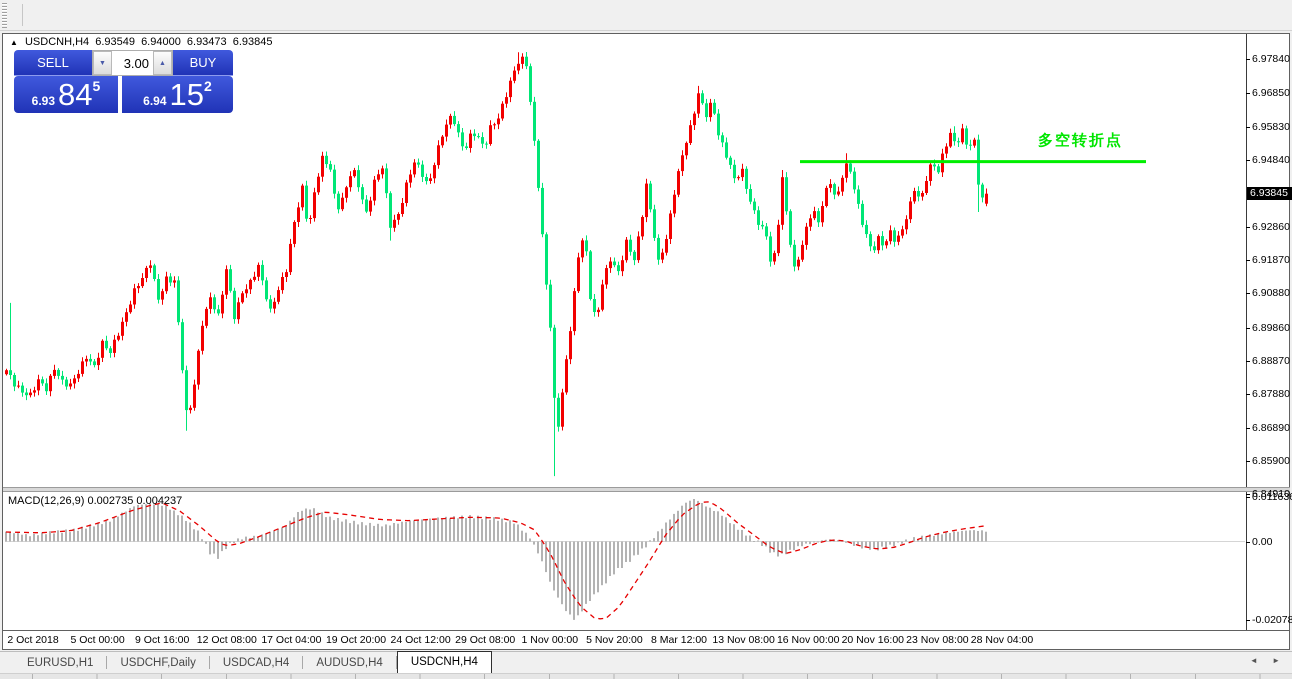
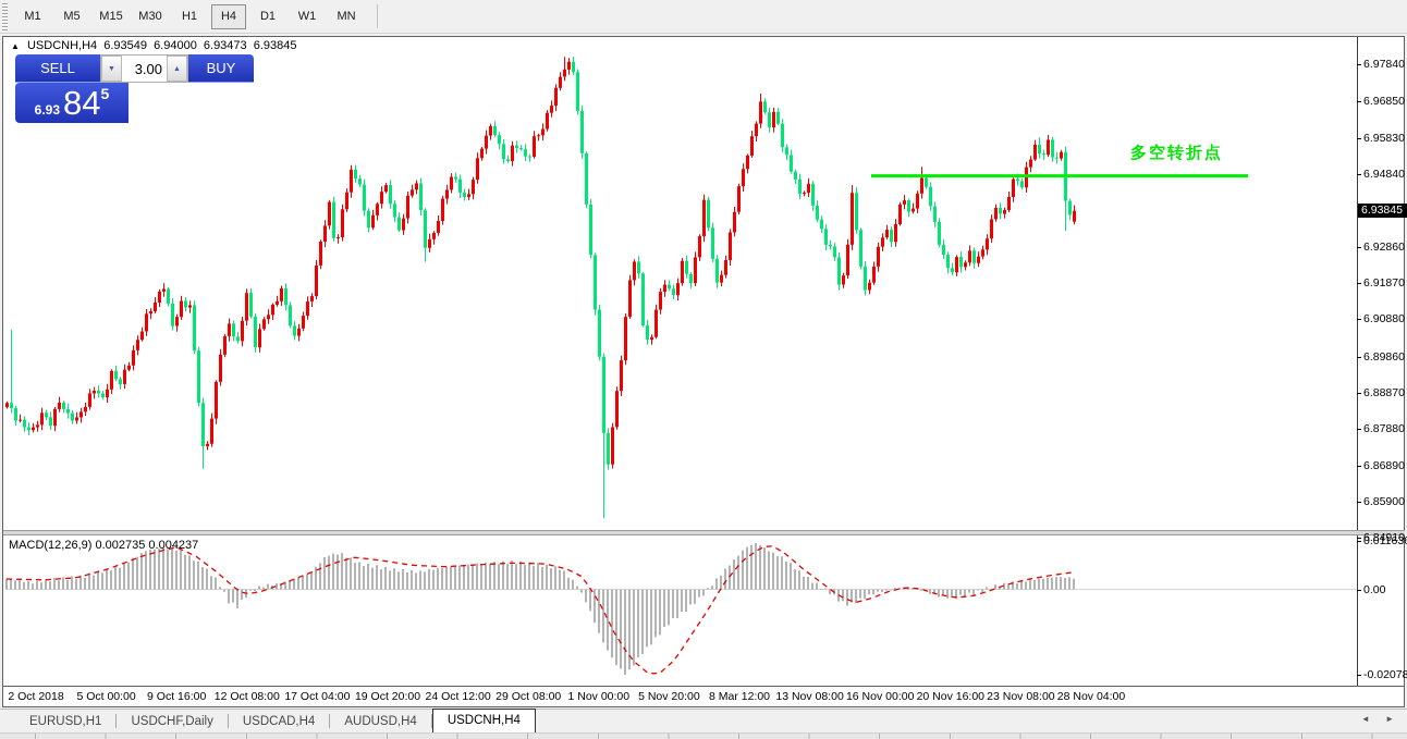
+ M1
+ M5
+ M15
+ M30
+ H1
+ H4
+ D1
+ W1
+ MN
  ▲ USDCNH,H4 6.93549 6.94000 6.93473 6.93845
  SELL
  BUY
  3.00
  6.93
  84
  5
- 6.94
- 15
- 2
  多空转折点
  MACD(12,26,9) 0.002735 0.004237
  6.97840
  6.96850
  6.95830
  6.94840
  6.92860
  6.91870
  6.90880
  6.89860
  6.88870
  6.87880
  6.86890
  6.85900
  6.84910
  6.93845
  0.01163
  0.00
  -0.02078
  2 Oct 2018
  5 Oct 00:00
  9 Oct 16:00
  12 Oct 08:00
  17 Oct 04:00
  19 Oct 20:00
  24 Oct 12:00
  29 Oct 08:00
  1 Nov 00:00
  5 Nov 20:00
  8 Mar 12:00
  13 Nov 08:00
  16 Nov 00:00
  20 Nov 16:00
  23 Nov 08:00
  28 Nov 04:00
  EURUSD,H1
  USDCHF,Daily
  USDCAD,H4
  AUDUSD,H4
  USDCNH,H4
  ◄ ►
